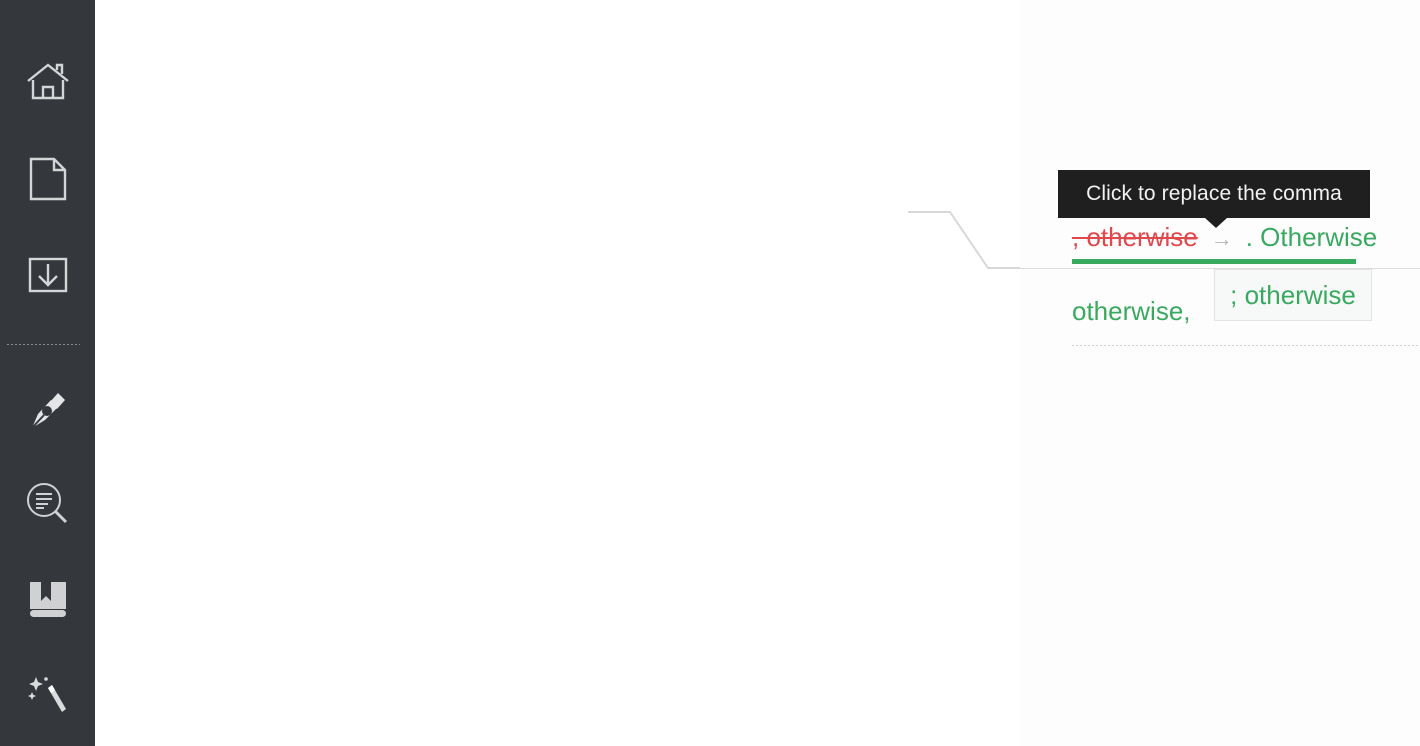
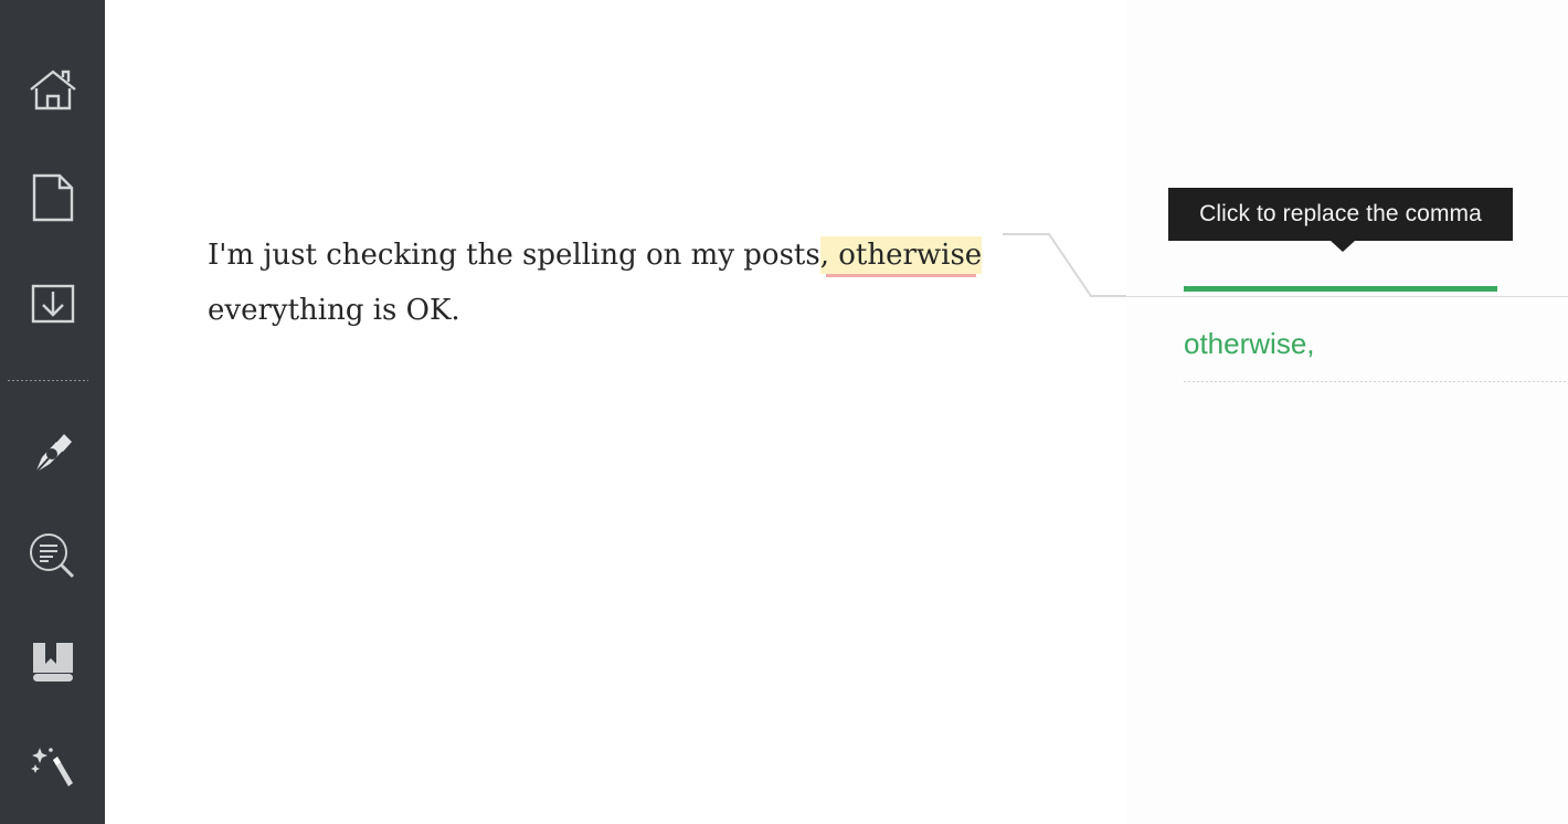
+ I'm just checking the spelling on my posts, otherwise everything is OK.
  Click to replace the comma
- , otherwise
- →
- . Otherwise
  otherwise,
- ; otherwise
